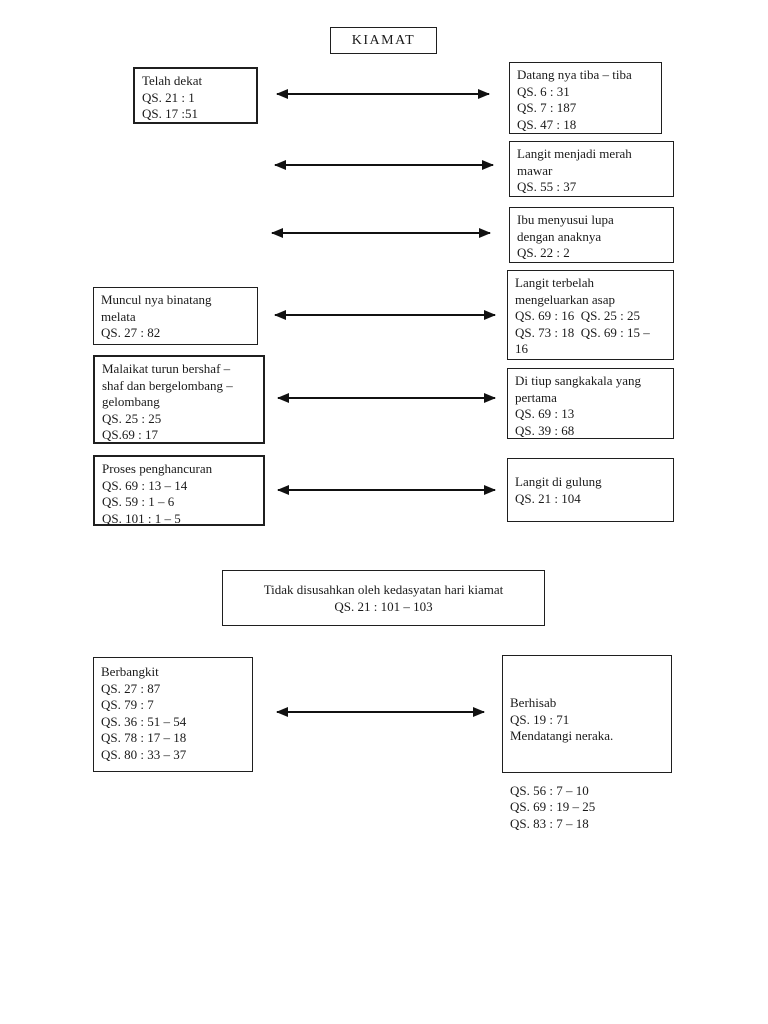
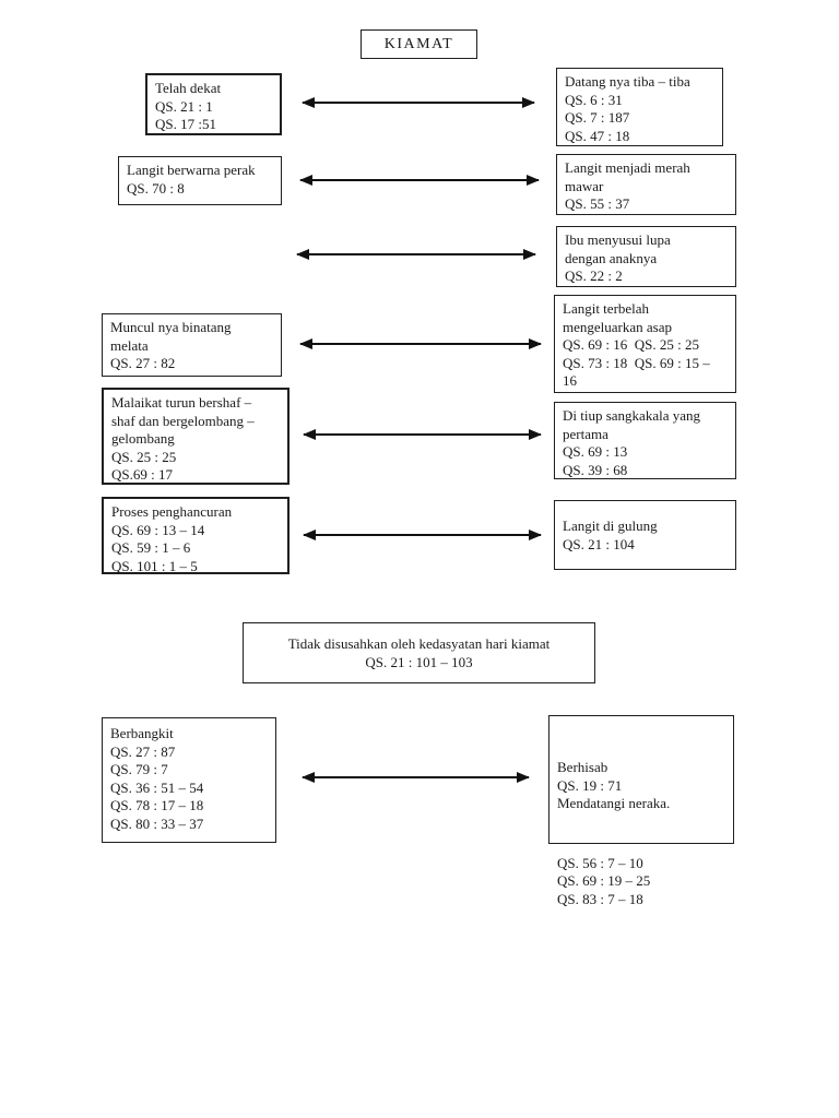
  KIAMAT
  Telah dekat
  QS. 21 : 1
  QS. 17 :51
  Datang nya tiba – tiba
  QS. 6 : 31
  QS. 7 : 187
  QS. 47 : 18
+ Langit berwarna perak
+ QS. 70 : 8
  Langit menjadi merah
  mawar
  QS. 55 : 37
  Ibu menyusui lupa
  dengan anaknya
  QS. 22 : 2
  Muncul nya binatang
  melata
  QS. 27 : 82
  Langit terbelah
  mengeluarkan asap
  QS. 69 : 16 QS. 25 : 25
  QS. 73 : 18 QS. 69 : 15 –
  16
  Malaikat turun bershaf –
  shaf dan bergelombang –
  gelombang
  QS. 25 : 25
  QS.69 : 17
  Di tiup sangkakala yang
  pertama
  QS. 69 : 13
  QS. 39 : 68
  Proses penghancuran
  QS. 69 : 13 – 14
  QS. 59 : 1 – 6
  QS. 101 : 1 – 5
  Langit di gulung
  QS. 21 : 104
  Tidak disusahkan oleh kedasyatan hari kiamat
  QS. 21 : 101 – 103
  Berbangkit
  QS. 27 : 87
  QS. 79 : 7
  QS. 36 : 51 – 54
  QS. 78 : 17 – 18
  QS. 80 : 33 – 37
  Berhisab
  QS. 19 : 71
  Mendatangi neraka.
  QS. 56 : 7 – 10
  QS. 69 : 19 – 25
  QS. 83 : 7 – 18
